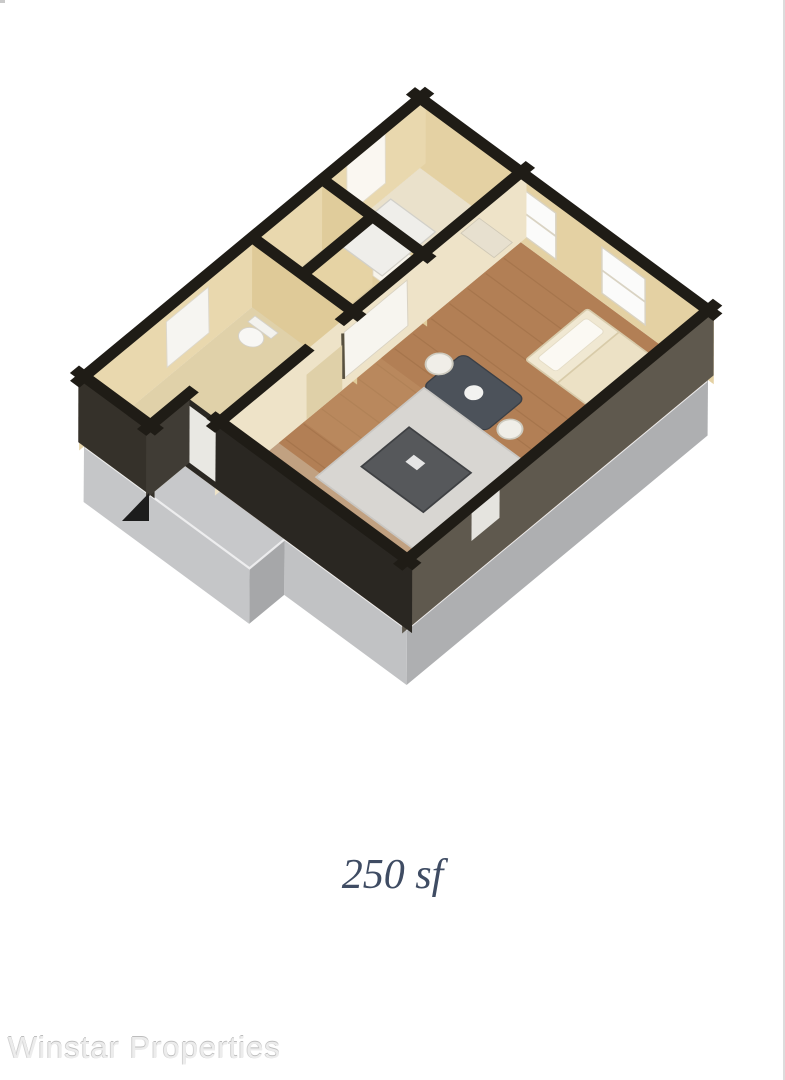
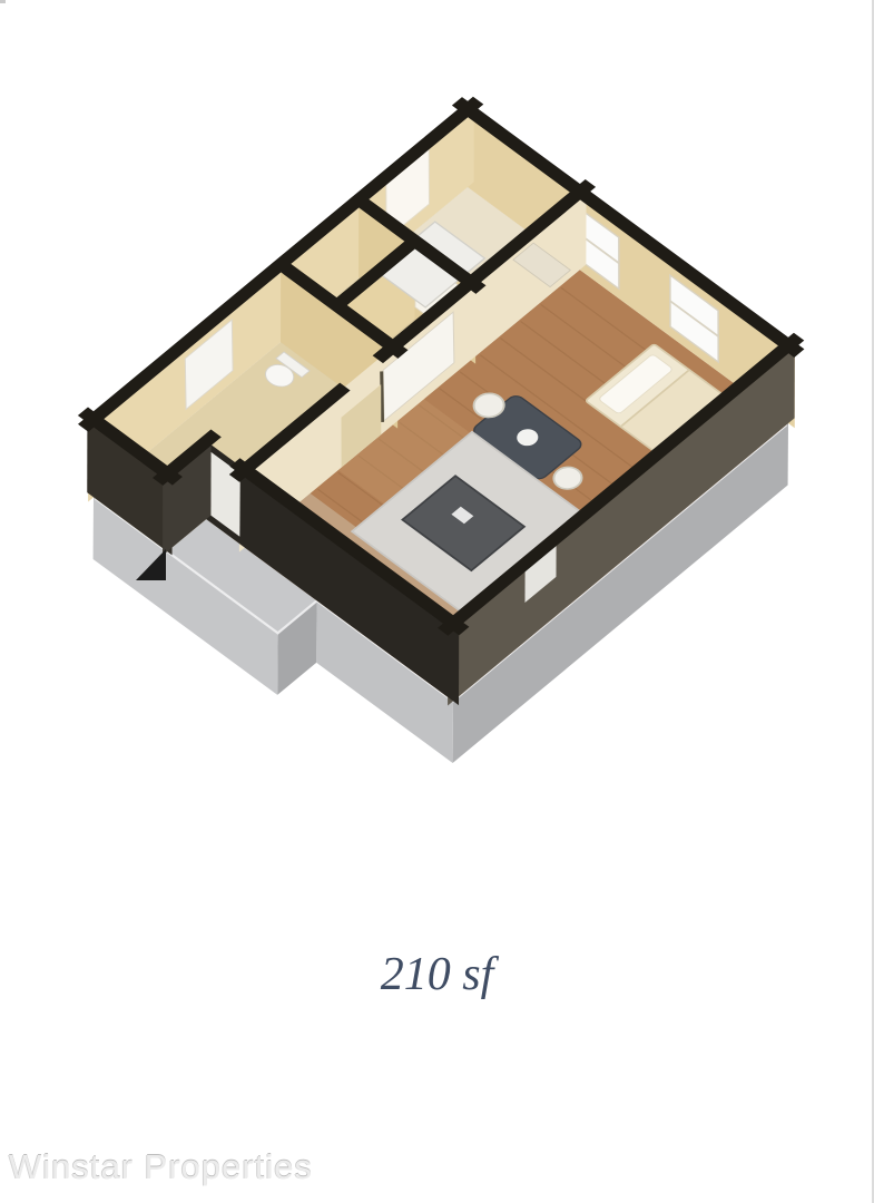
- 250 sf
+ 210 sf
  Winstar Properties
